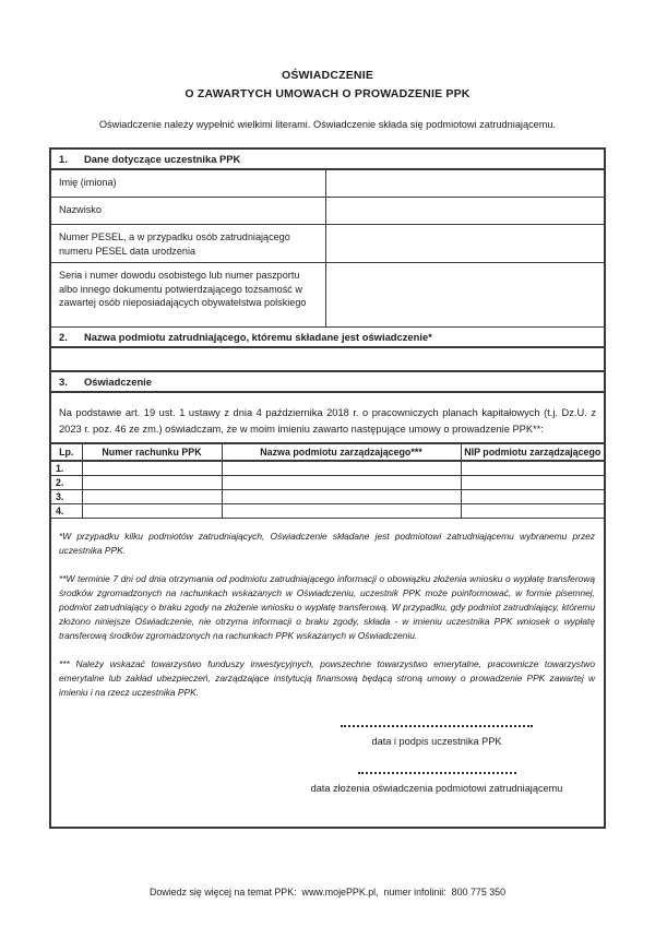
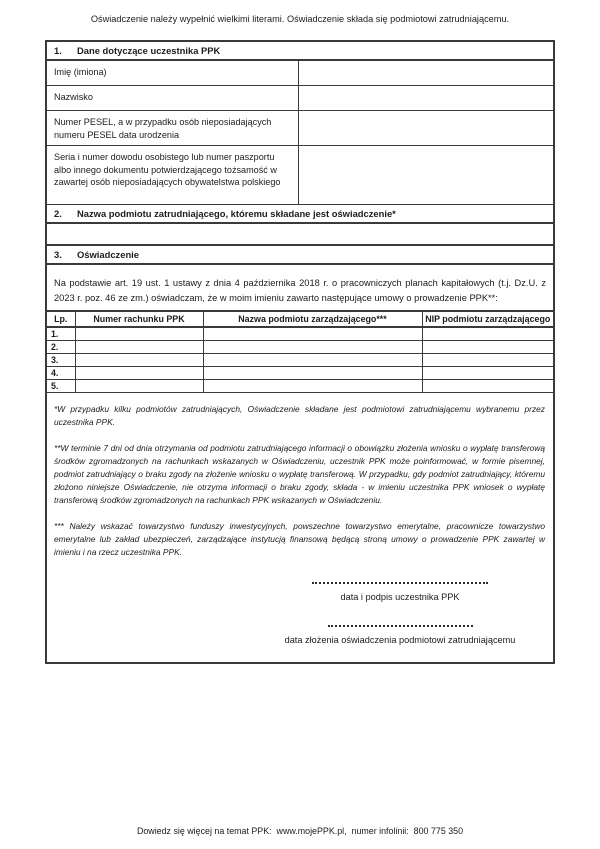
- OŚWIADCZENIE
- O ZAWARTYCH UMOWACH O PROWADZENIE PPK
  Oświadczenie należy wypełnić wielkimi literami. Oświadczenie składa się podmiotowi zatrudniającemu.
  1.
  Dane dotyczące uczestnika PPK
  Imię (imiona)
  Nazwisko
- Numer PESEL, a w przypadku osób zatrudniającego numeru PESEL data urodzenia
+ Numer PESEL, a w przypadku osób nieposiadających numeru PESEL data urodzenia
  Seria i numer dowodu osobistego lub numer paszportu albo innego dokumentu potwierdzającego tożsamość w zawartej osób nieposiadających obywatelstwa polskiego
  2.
  Nazwa podmiotu zatrudniającego, któremu składane jest oświadczenie*
  3.
  Oświadczenie
  Na podstawie art. 19 ust. 1 ustawy z dnia 4 października 2018 r. o pracowniczych planach kapitałowych (t.j. Dz.U. z 2023 r. poz. 46 ze zm.) oświadczam, że w moim imieniu zawarto następujące umowy o prowadzenie PPK**:
  Lp.	Numer rachunku PPK	Nazwa podmiotu zarządzającego***	NIP podmiotu zarządzającego
  1.
  2.
  3.
  4.
+ 5.
  *W przypadku kilku podmiotów zatrudniających, Oświadczenie składane jest podmiotowi zatrudniającemu wybranemu przez uczestnika PPK.
  **W terminie 7 dni od dnia otrzymania od podmiotu zatrudniającego informacji o obowiązku złożenia wniosku o wypłatę transferową środków zgromadzonych na rachunkach wskazanych w Oświadczeniu, uczestnik PPK może poinformować, w formie pisemnej, podmiot zatrudniający o braku zgody na złożenie wniosku o wypłatę transferową. W przypadku, gdy podmiot zatrudniający, któremu złożono niniejsze Oświadczenie, nie otrzyma informacji o braku zgody, składa - w imieniu uczestnika PPK wniosek o wypłatę transferową środków zgromadzonych na rachunkach PPK wskazanych w Oświadczeniu.
  *** Należy wskazać towarzystwo funduszy inwestycyjnych, powszechne towarzystwo emerytalne, pracownicze towarzystwo emerytalne lub zakład ubezpieczeń, zarządzające instytucją finansową będącą stroną umowy o prowadzenie PPK zawartej w imieniu i na rzecz uczestnika PPK.
  data i podpis uczestnika PPK
  data złożenia oświadczenia podmiotowi zatrudniającemu
  Dowiedz się więcej na temat PPK: www.mojePPK.pl, numer infolinii: 800 775 350
